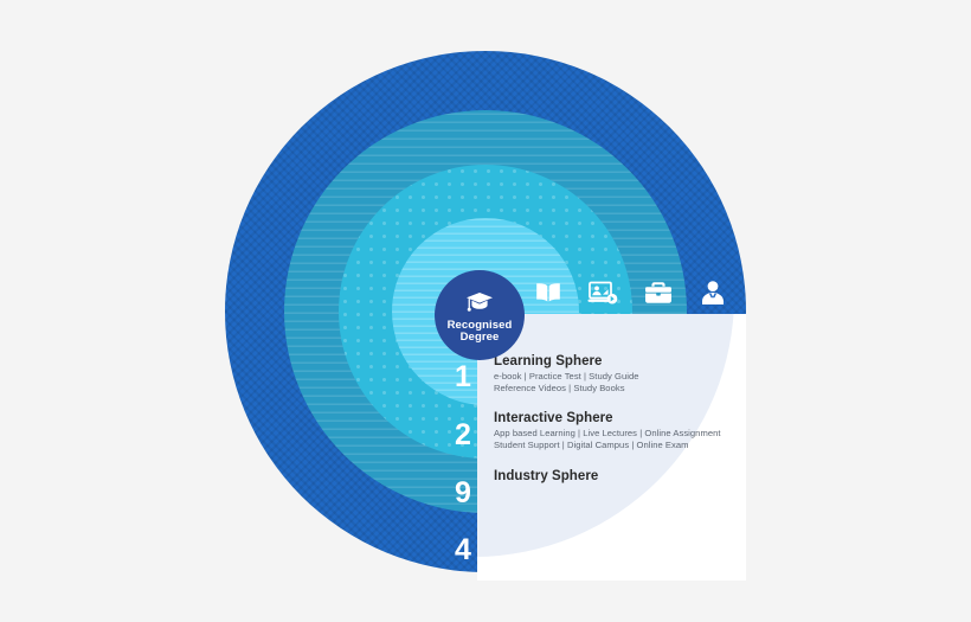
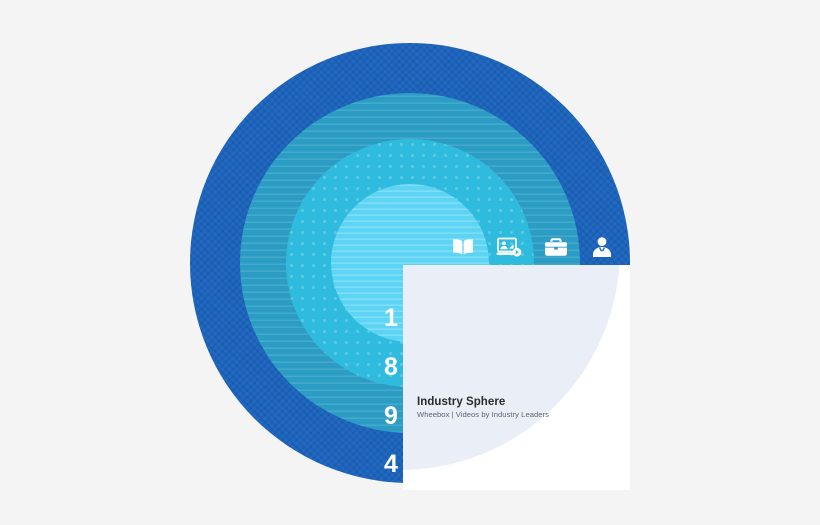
- Recognised
- Degree
- Learning Sphere
- e-book | Practice Test | Study Guide
- Reference Videos | Study Books
- Interactive Sphere
- App based Learning | Live Lectures | Online Assignment
- Student Support | Digital Campus | Online Exam
  Industry Sphere
+ Wheebox | Videos by Industry Leaders
  1
- 2
+ 8
  9
  4
